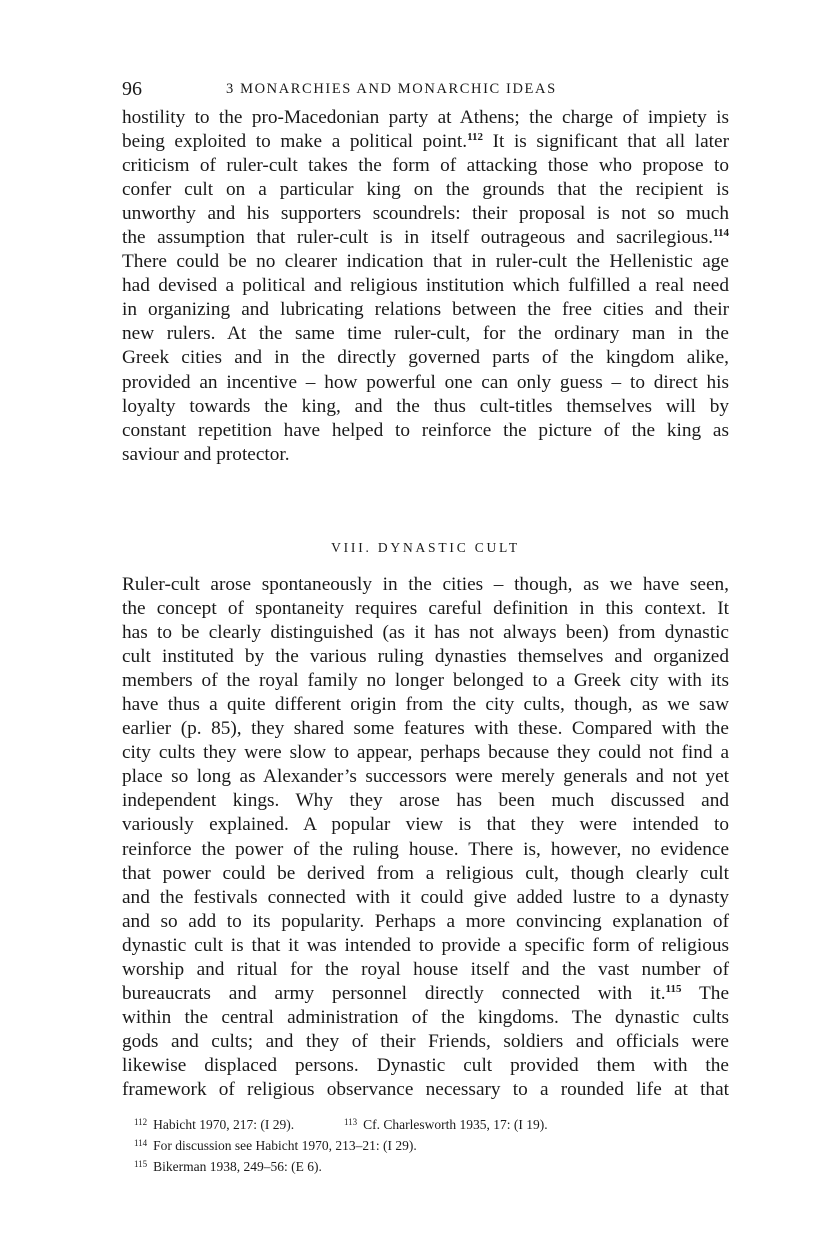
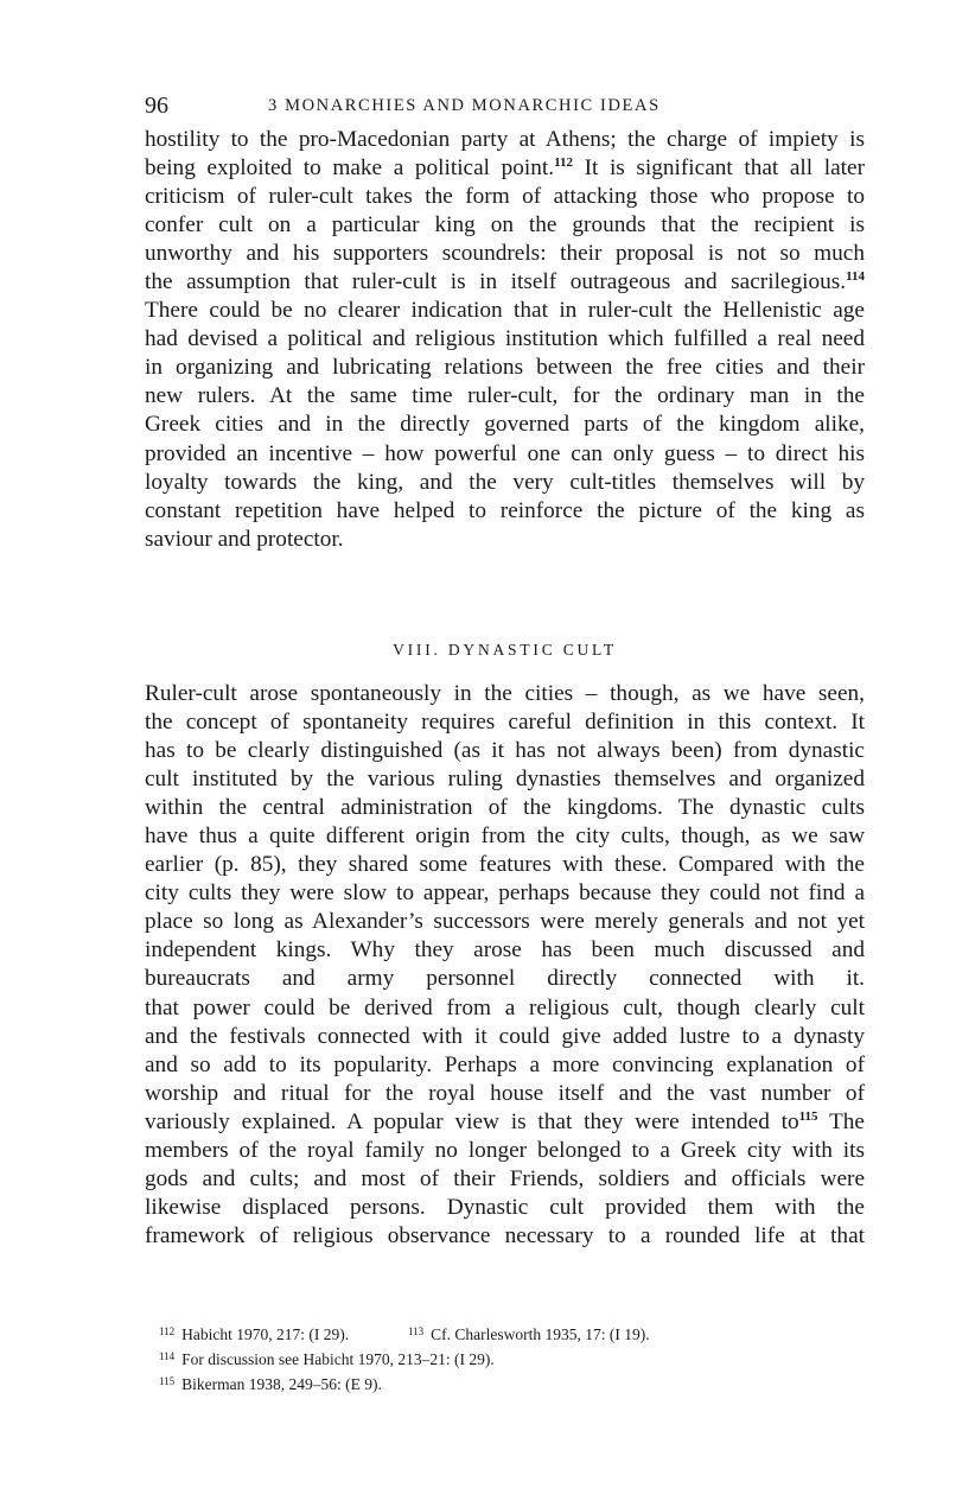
  96
  3 MONARCHIES AND MONARCHIC IDEAS
  hostility to the pro-Macedonian party at Athens; the charge of impiety is
  being exploited to make a political point.112 It is significant that all later
  criticism of ruler-cult takes the form of attacking those who propose to
  confer cult on a particular king on the grounds that the recipient is
  unworthy and his supporters scoundrels: their proposal is not so much
  the assumption that ruler-cult is in itself outrageous and sacrilegious.114
  There could be no clearer indication that in ruler-cult the Hellenistic age
  had devised a political and religious institution which fulfilled a real need
  in organizing and lubricating relations between the free cities and their
  new rulers. At the same time ruler-cult, for the ordinary man in the
  Greek cities and in the directly governed parts of the kingdom alike,
  provided an incentive – how powerful one can only guess – to direct his
- loyalty towards the king, and the thus cult-titles themselves will by
+ loyalty towards the king, and the very cult-titles themselves will by
  constant repetition have helped to reinforce the picture of the king as
  saviour and protector.
  VIII. DYNASTIC CULT
  Ruler-cult arose spontaneously in the cities – though, as we have seen,
  the concept of spontaneity requires careful definition in this context. It
  has to be clearly distinguished (as it has not always been) from dynastic
  cult instituted by the various ruling dynasties themselves and organized
- members of the royal family no longer belonged to a Greek city with its
+ within the central administration of the kingdoms. The dynastic cults
  have thus a quite different origin from the city cults, though, as we saw
  earlier (p. 85), they shared some features with these. Compared with the
  city cults they were slow to appear, perhaps because they could not find a
  place so long as Alexander’s successors were merely generals and not yet
  independent kings. Why they arose has been much discussed and
- variously explained. A popular view is that they were intended to
+ bureaucrats and army personnel directly connected with it.
- reinforce the power of the ruling house. There is, however, no evidence
  that power could be derived from a religious cult, though clearly cult
  and the festivals connected with it could give added lustre to a dynasty
  and so add to its popularity. Perhaps a more convincing explanation of
- dynastic cult is that it was intended to provide a specific form of religious
  worship and ritual for the royal house itself and the vast number of
- bureaucrats and army personnel directly connected with it.115 The
+ variously explained. A popular view is that they were intended to115 The
- within the central administration of the kingdoms. The dynastic cults
+ members of the royal family no longer belonged to a Greek city with its
- gods and cults; and they of their Friends, soldiers and officials were
+ gods and cults; and most of their Friends, soldiers and officials were
  likewise displaced persons. Dynastic cult provided them with the
  framework of religious observance necessary to a rounded life at that
  112 Habicht 1970, 217: (I 29). 113 Cf. Charlesworth 1935, 17: (I 19).
  114 For discussion see Habicht 1970, 213–21: (I 29).
- 115 Bikerman 1938, 249–56: (E 6).
+ 115 Bikerman 1938, 249–56: (E 9).
